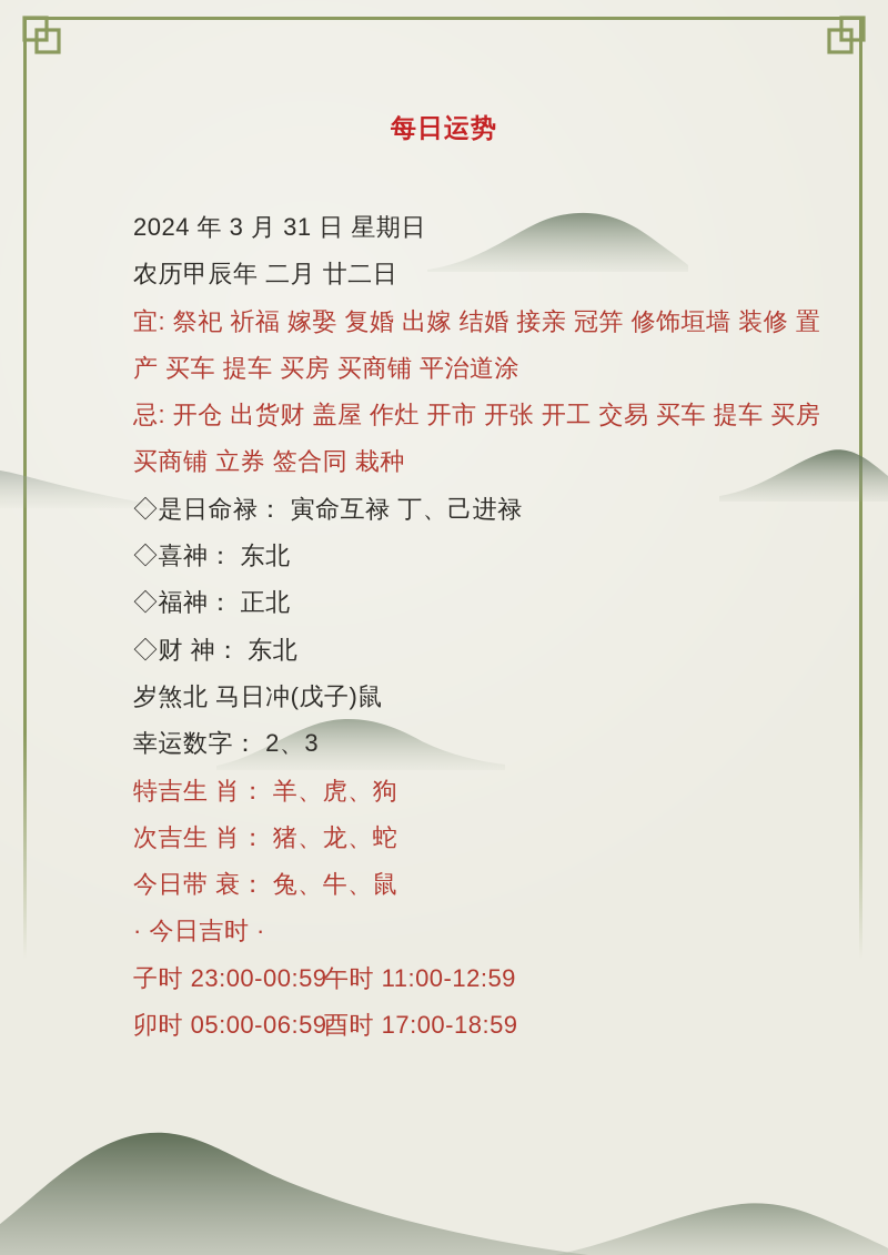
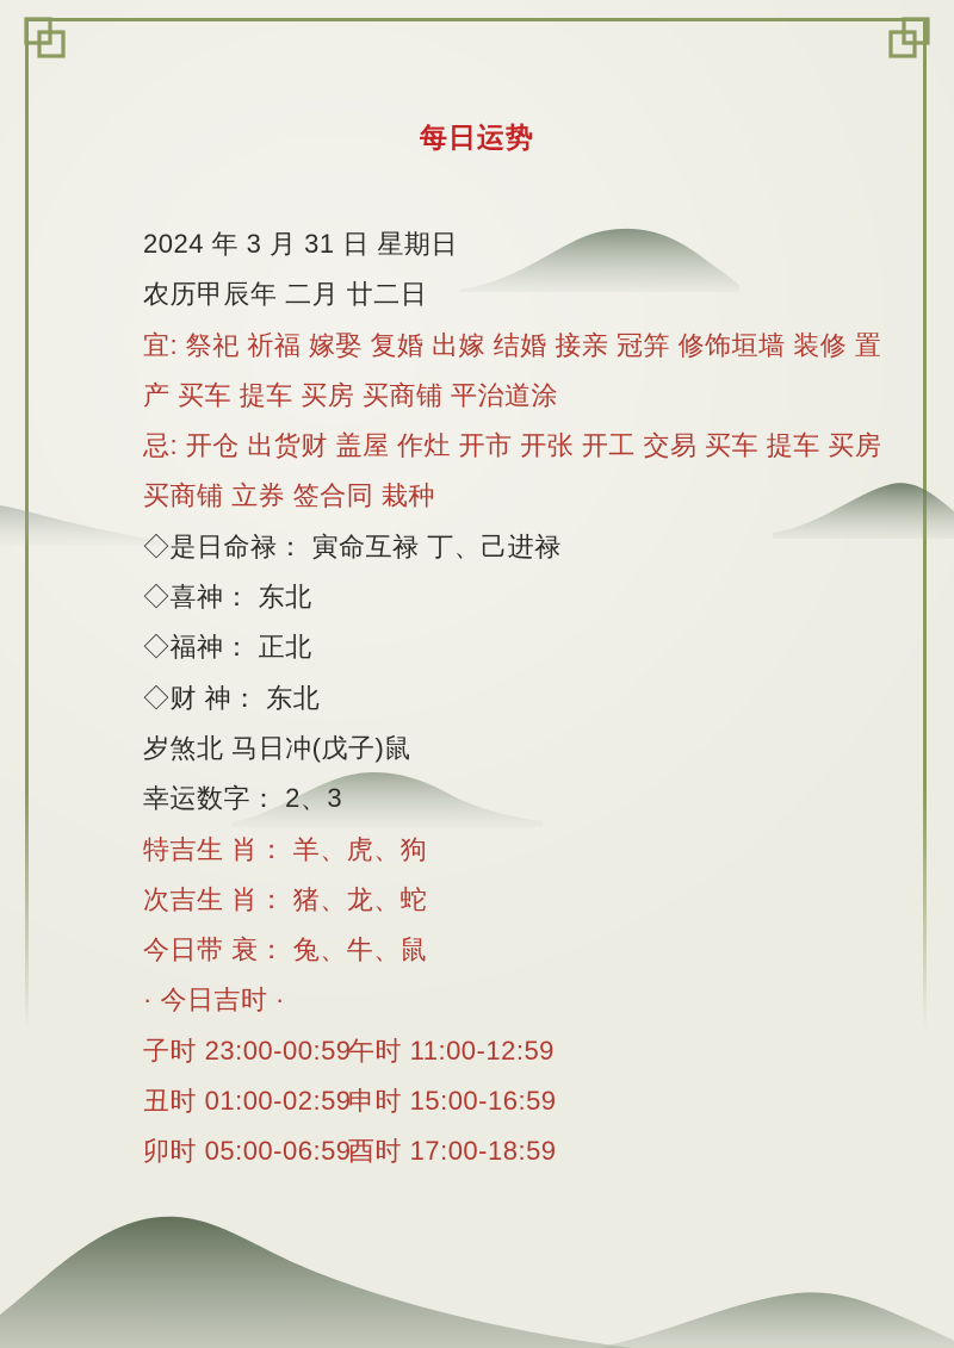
  每日运势
  2024 年 3 月 31 日 星期日
  农历甲辰年 二月 廿二日
  宜: 祭祀 祈福 嫁娶 复婚 出嫁 结婚 接亲 冠笄 修饰垣墙 装修 置
  产 买车 提车 买房 买商铺 平治道涂
  忌: 开仓 出货财 盖屋 作灶 开市 开张 开工 交易 买车 提车 买房
  买商铺 立券 签合同 栽种
  ◇是日命禄： 寅命互禄 丁、己进禄
  ◇喜神： 东北
  ◇福神： 正北
  ◇财 神： 东北
  岁煞北 马日冲(戊子)鼠
  幸运数字： 2、3
  特吉生 肖： 羊、虎、狗
  次吉生 肖： 猪、龙、蛇
  今日带 衰： 兔、牛、鼠
  · 今日吉时 ·
  子时 23:00-00:59午时 11:00-12:59
+ 丑时 01:00-02:59申时 15:00-16:59
  卯时 05:00-06:59酉时 17:00-18:59
